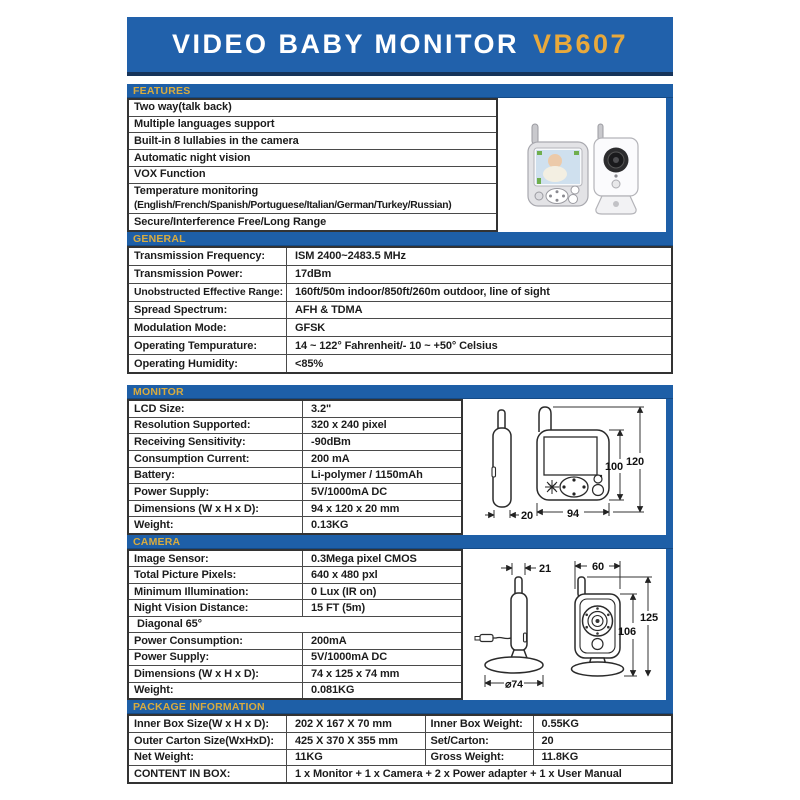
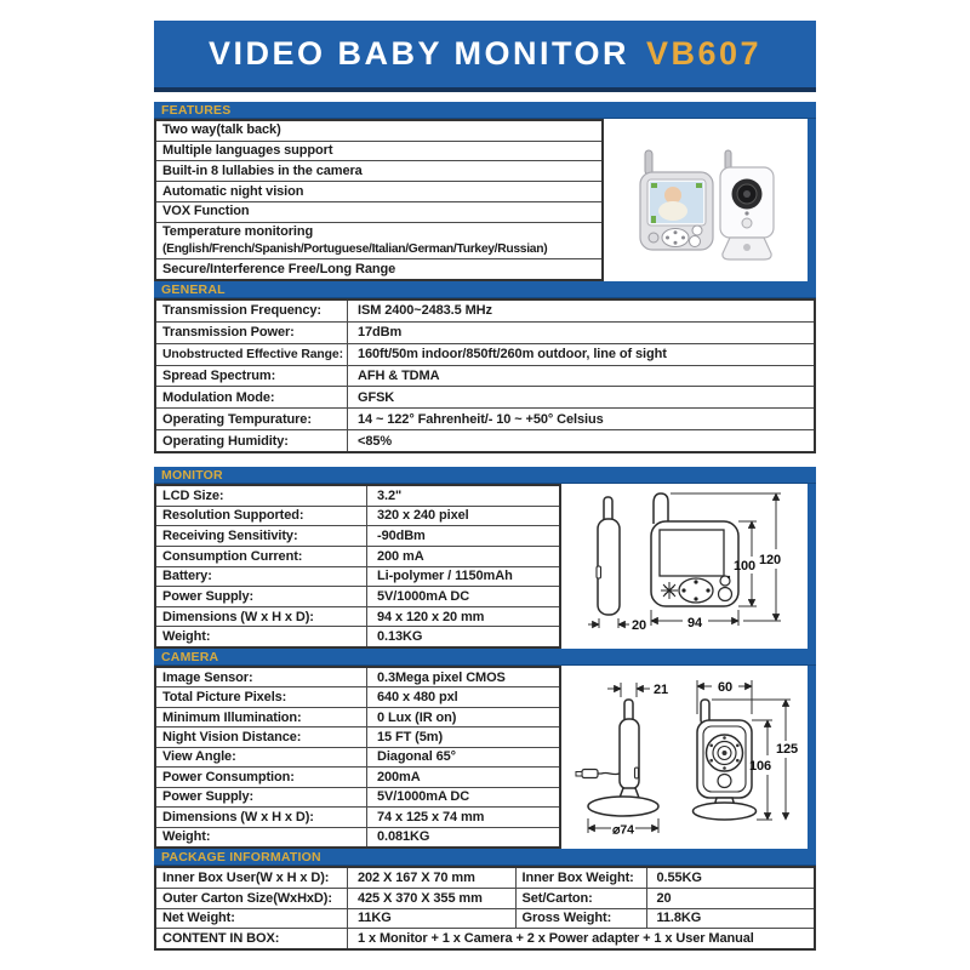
  VIDEO BABY MONITOR VB607
  FEATURES
  Two way(talk back)
  Multiple languages support
  Built-in 8 lullabies in the camera
  Automatic night vision
  VOX Function
  Temperature monitoring
  (English/French/Spanish/Portuguese/Italian/German/Turkey/Russian)
  Secure/Interference Free/Long Range
  GENERAL
  Transmission Frequency:
  ISM 2400~2483.5 MHz
  Transmission Power:
  17dBm
  Unobstructed Effective Range:
  160ft/50m indoor/850ft/260m outdoor, line of sight
  Spread Spectrum:
  AFH & TDMA
  Modulation Mode:
  GFSK
  Operating Tempurature:
  14 ~ 122° Fahrenheit/- 10 ~ +50° Celsius
  Operating Humidity:
  <85%
  MONITOR
  LCD Size:
  3.2"
  Resolution Supported:
  320 x 240 pixel
  Receiving Sensitivity:
  -90dBm
  Consumption Current:
  200 mA
  Battery:
  Li-polymer / 1150mAh
  Power Supply:
  5V/1000mA DC
  Dimensions (W x H x D):
  94 x 120 x 20 mm
  Weight:
  0.13KG
  20
  94
  100
  120
  CAMERA
  Image Sensor:
  0.3Mega pixel CMOS
  Total Picture Pixels:
  640 x 480 pxl
  Minimum Illumination:
  0 Lux (IR on)
  Night Vision Distance:
  15 FT (5m)
+ View Angle:
  Diagonal 65°
  Power Consumption:
  200mA
  Power Supply:
  5V/1000mA DC
  Dimensions (W x H x D):
  74 x 125 x 74 mm
  Weight:
  0.081KG
  21
  ⌀74
  60
  106
  125
  PACKAGE INFORMATION
- Inner Box Size(W x H x D):
+ Inner Box User(W x H x D):
  202 X 167 X 70 mm
  Inner Box Weight:
  0.55KG
  Outer Carton Size(WxHxD):
  425 X 370 X 355 mm
  Set/Carton:
  20
  Net Weight:
  11KG
  Gross Weight:
  11.8KG
  CONTENT IN BOX:
  1 x Monitor + 1 x Camera + 2 x Power adapter + 1 x User Manual
